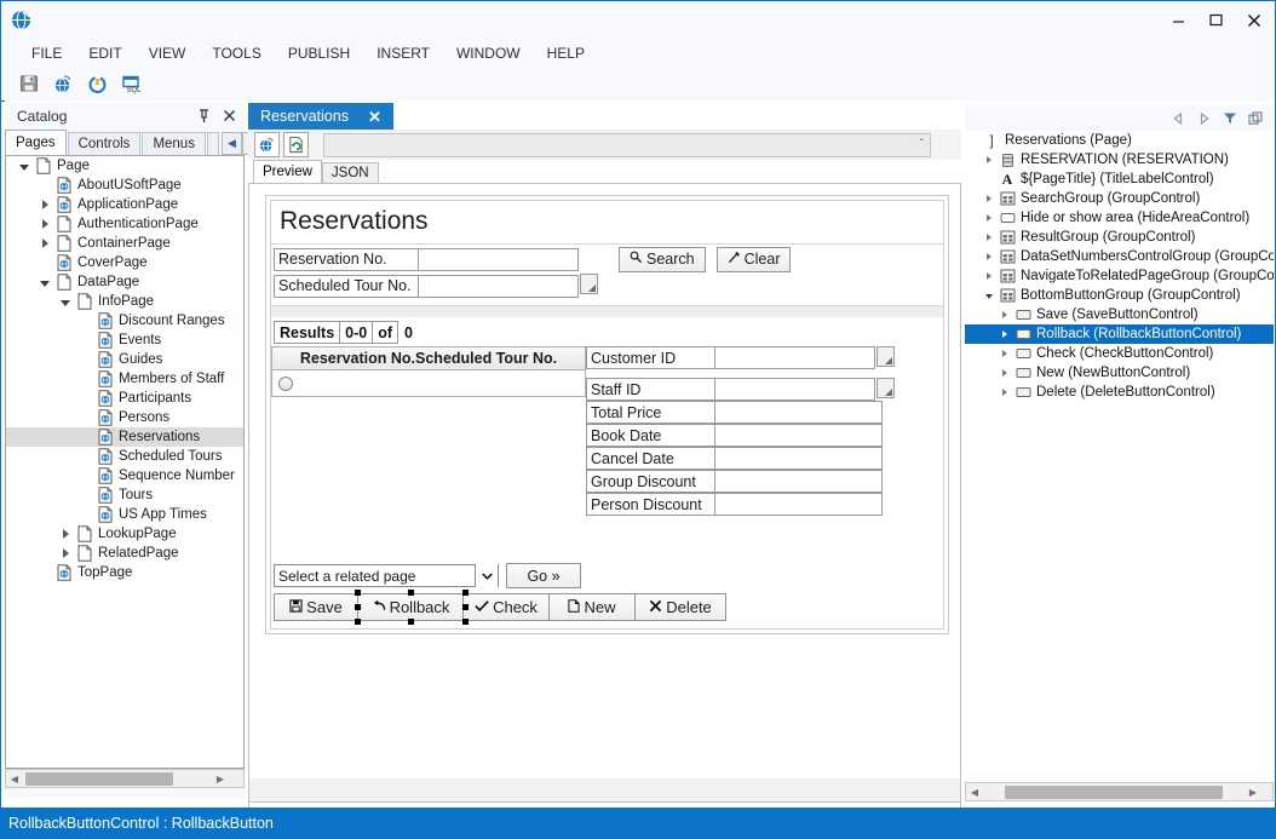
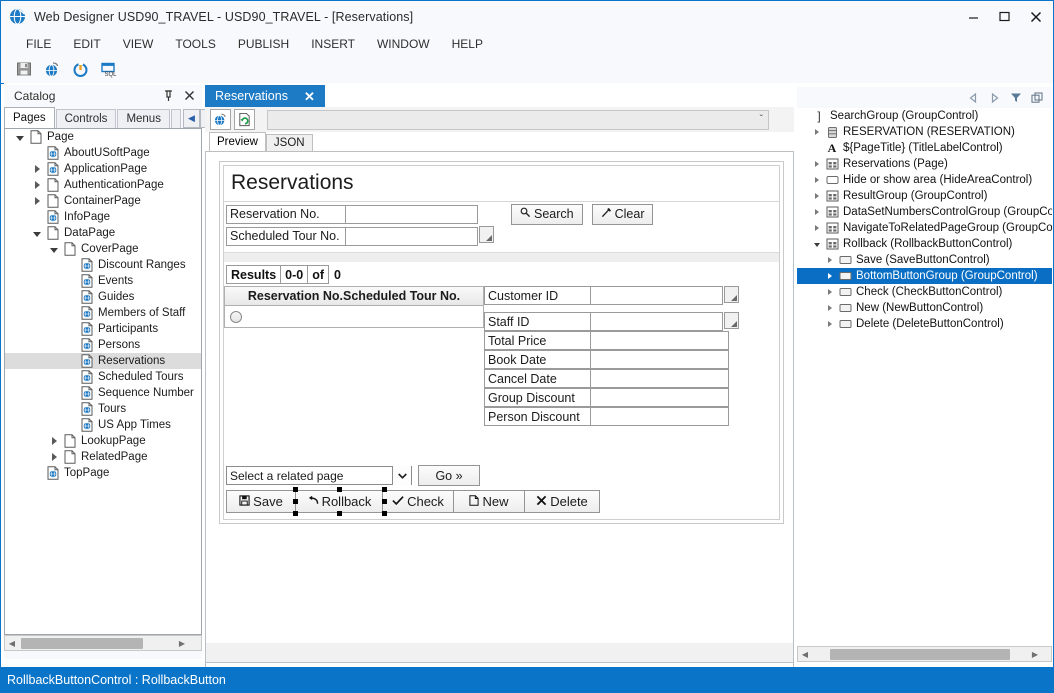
+ Web Designer USD90_TRAVEL - USD90_TRAVEL - [Reservations]
  FILE
  EDIT
  VIEW
  TOOLS
  PUBLISH
  INSERT
  WINDOW
  HELP
  Catalog
  Pages
  Controls
  Menus
  ◀
  Page
  AboutUSoftPage
  ApplicationPage
  AuthenticationPage
  ContainerPage
- CoverPage
+ InfoPage
  DataPage
- InfoPage
+ CoverPage
  Discount Ranges
  Events
  Guides
  Members of Staff
  Participants
  Persons
  Reservations
  Scheduled Tours
  Sequence Number
  Tours
  US App Times
  LookupPage
  RelatedPage
  TopPage
  ◀
  ▶
  Reservations
  ✕
  ˇ
  Preview
  JSON
  Reservations
  Reservation No.
  Search
  Clear
  Scheduled Tour No.
  Results
  0-0
  of
  0
  Reservation No.
  Scheduled Tour No.
  Customer ID
  Staff ID
  Total Price
  Book Date
  Cancel Date
  Group Discount
  Person Discount
  Select a related page
  Go »
  Save
  Rollback
  Check
  New
  Delete
  ]
- Reservations (Page)
+ SearchGroup (GroupControl)
  RESERVATION (RESERVATION)
  A
  ${PageTitle} (TitleLabelControl)
- SearchGroup (GroupControl)
+ Reservations (Page)
  Hide or show area (HideAreaControl)
  ResultGroup (GroupControl)
  DataSetNumbersControlGroup (GroupCo
  NavigateToRelatedPageGroup (GroupCo
- BottomButtonGroup (GroupControl)
+ Rollback (RollbackButtonControl)
  Save (SaveButtonControl)
- Rollback (RollbackButtonControl)
+ BottomButtonGroup (GroupControl)
  Check (CheckButtonControl)
  New (NewButtonControl)
  Delete (DeleteButtonControl)
  ◀
  ▶
  RollbackButtonControl : RollbackButton
